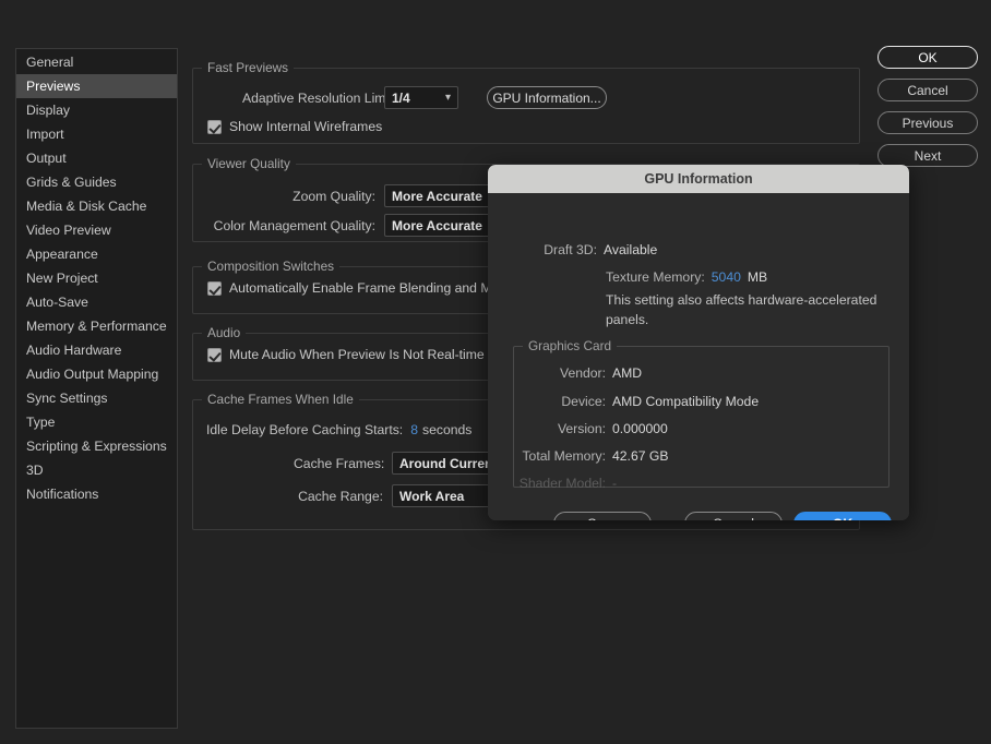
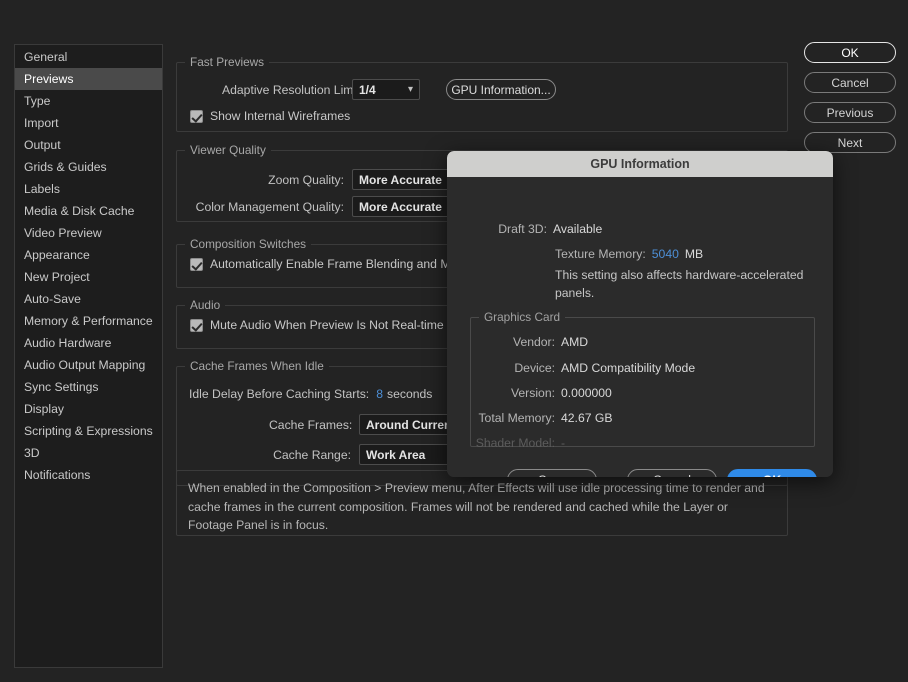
  General
  Previews
- Display
+ Type
  Import
  Output
  Grids & Guides
+ Labels
  Media & Disk Cache
  Video Preview
  Appearance
  New Project
  Auto-Save
  Memory & Performance
  Audio Hardware
  Audio Output Mapping
  Sync Settings
- Type
+ Display
  Scripting & Expressions
  3D
  Notifications
  Fast Previews
  Adaptive Resolution Lim
  1/4
  ▾
  GPU Information...
  Show Internal Wireframes
  Viewer Quality
  Zoom Quality:
  More Accurate
  Color Management Quality:
  More Accurate
  Composition Switches
  Automatically Enable Frame Blending and M
  Audio
  Mute Audio When Preview Is Not Real-time
  Cache Frames When Idle
  Idle Delay Before Caching Starts:
  8
  seconds
  Cache Frames:
  Around Curre
  Cache Range:
  Work Area
+ When enabled in the Composition > Preview menu, After Effects will use idle processing time to render and cache frames in the current composition. Frames will not be rendered and cached while the Layer or Footage Panel is in focus.
  OK
  Cancel
  Previous
  Next
  GPU Information
  Draft 3D:
  Available
  Texture Memory:
  5040
  MB
  This setting also affects hardware-accelerated panels.
  Graphics Card
  Vendor:
  AMD
  Device:
  AMD Compatibility Mode
  Version:
  0.000000
  Total Memory:
  42.67 GB
  Shader Model:
  -
